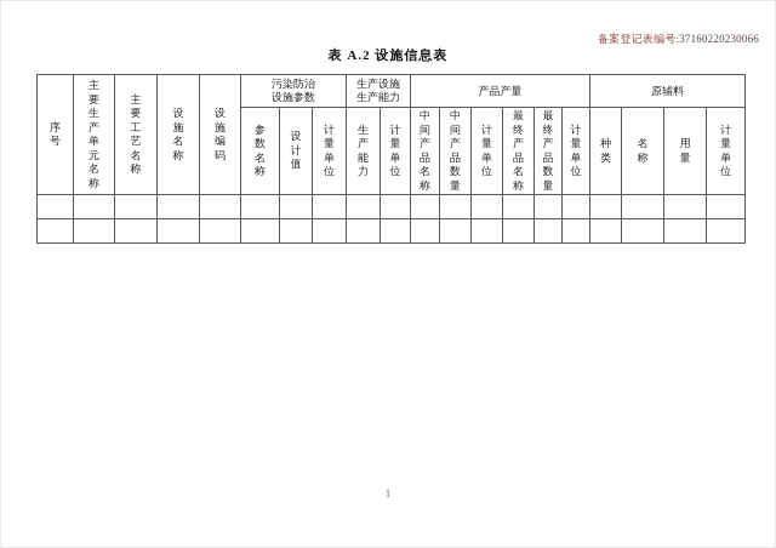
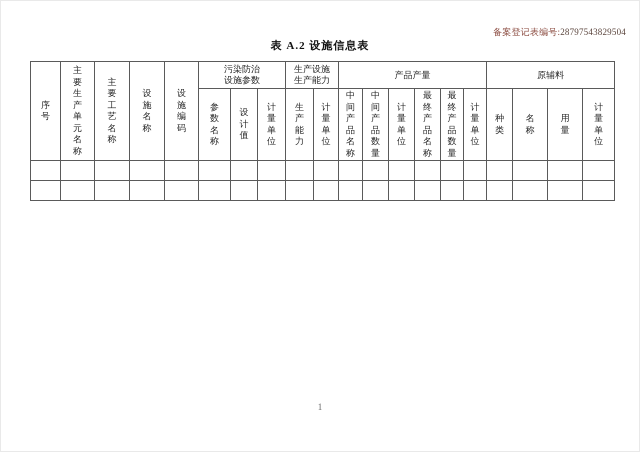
- 备案登记表编号:37160220230066
+ 备案登记表编号:28797543829504
  表 A.2 设施信息表
  序号	主要生产单元名称	主要工艺名称	设施名称	设施编码	污染防治设施参数	生产设施生产能力	产品产量	原辅料
  参数名称	设计值	计量单位	生产能力	计量单位	中间产品名称	中间产品数量	计量单位	最终产品名称	最终产品数量	计量单位	种类	名称	用量	计量单位
  1
